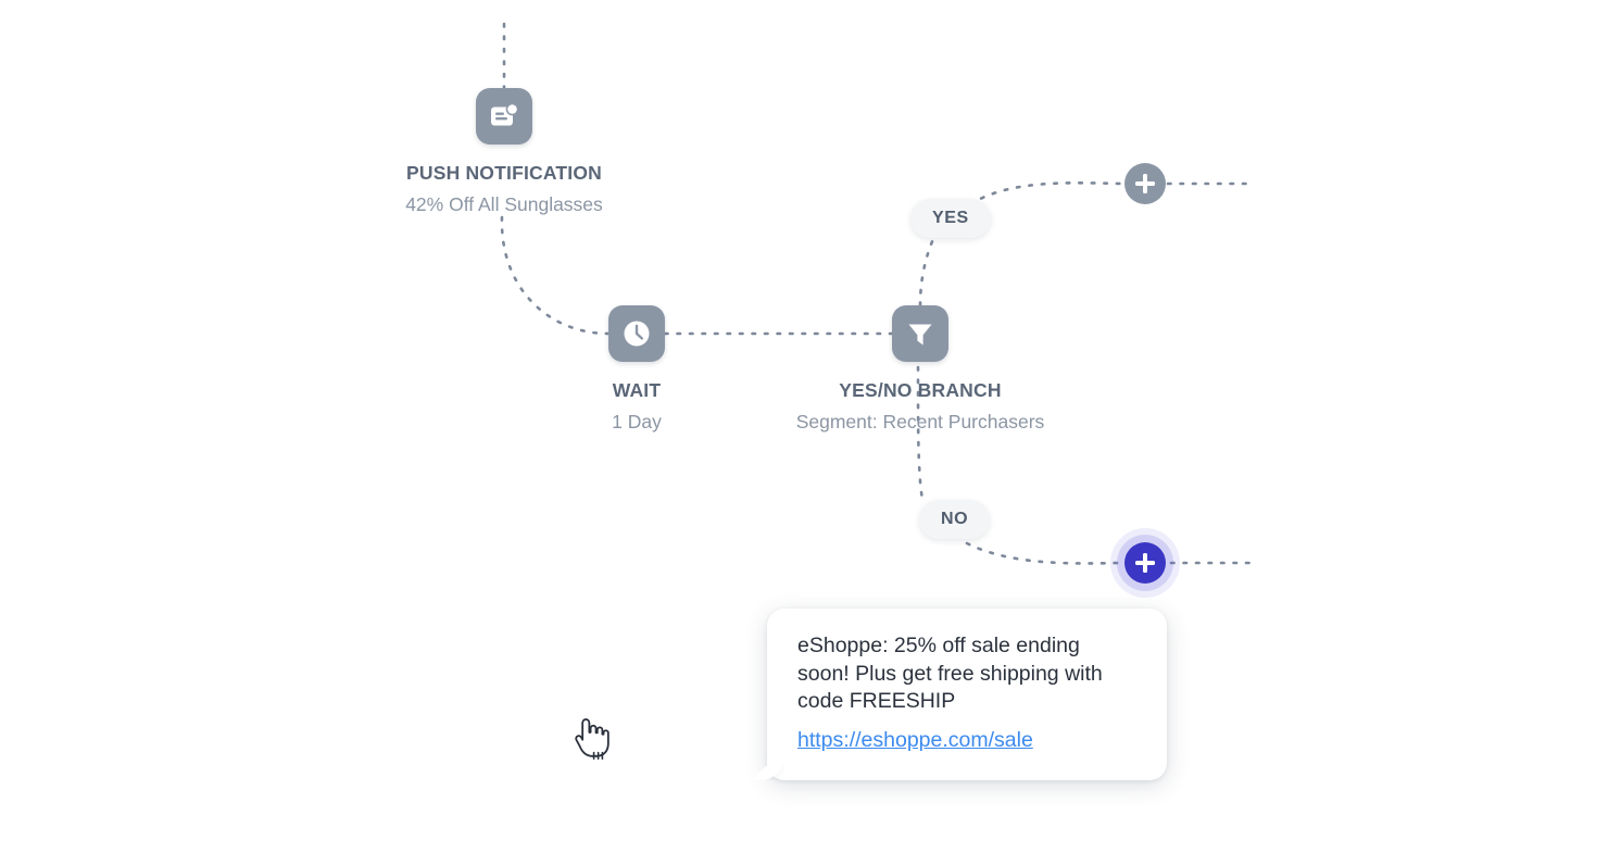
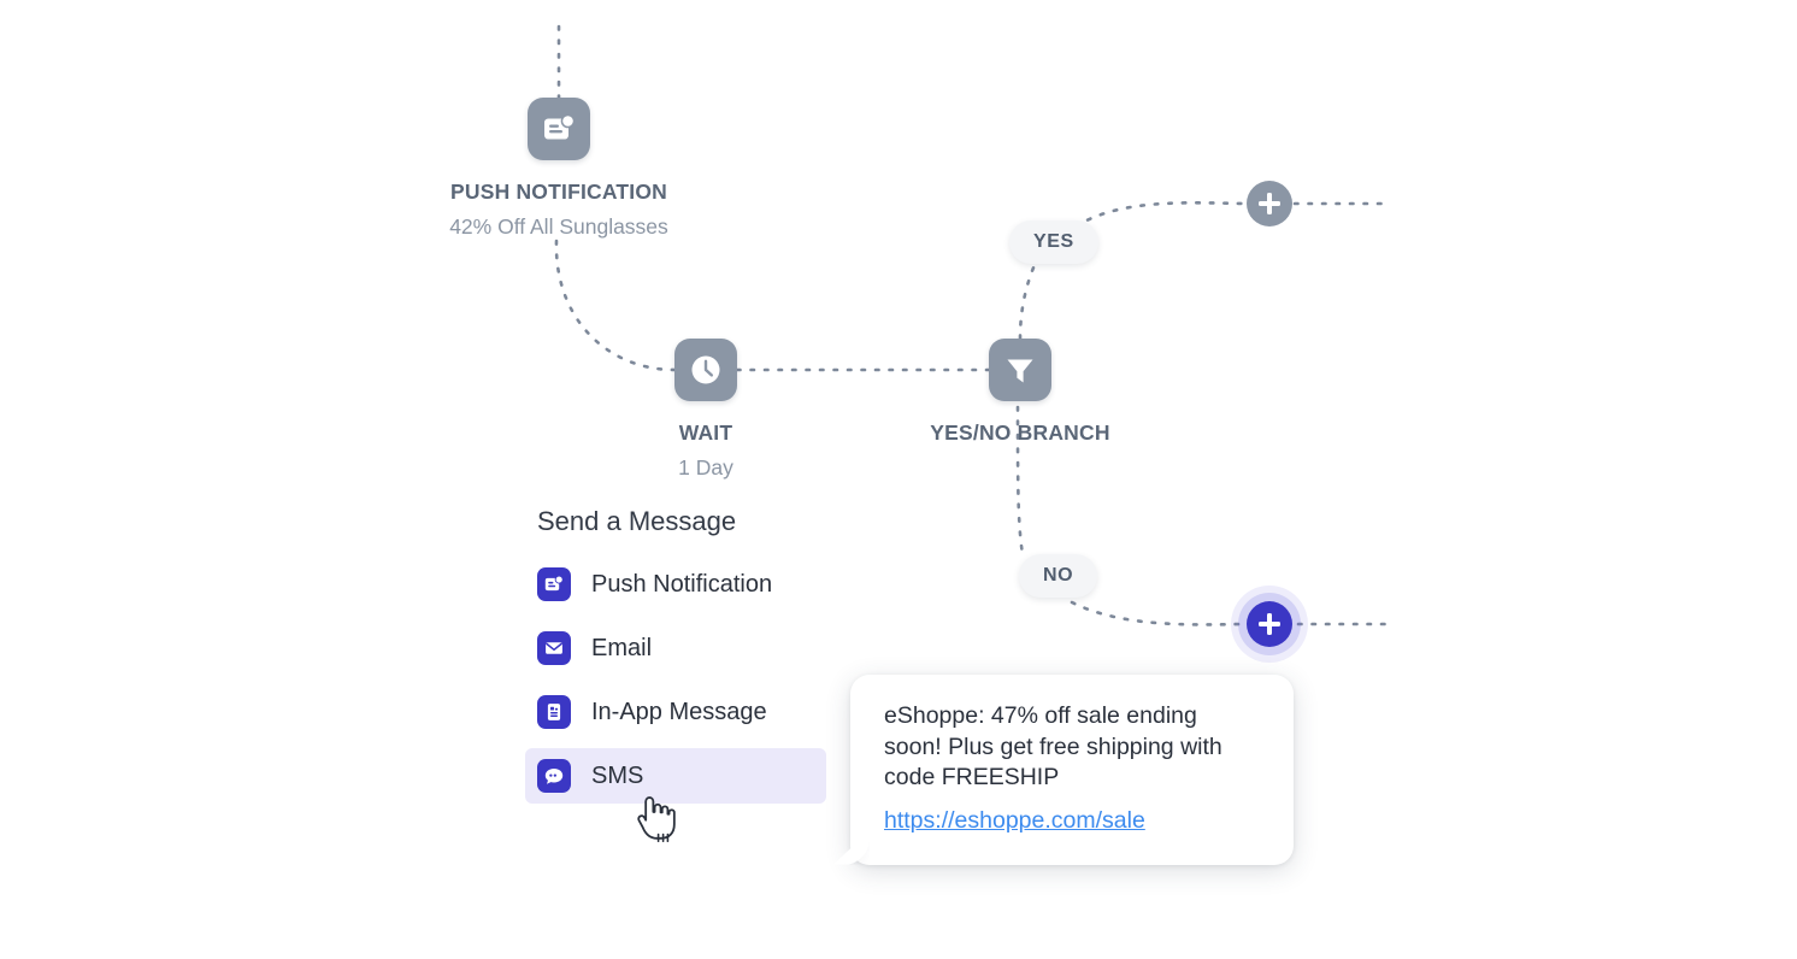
  PUSH NOTIFICATION
  42% Off All Sunglasses
  WAIT
  1 Day
  YES/NO BRANCH
- Segment: Recent Purchasers
  YES
  NO
+ Send a Message
+ Push Notification
+ Email
+ In-App Message
+ SMS
- eShoppe: 25% off sale ending soon! Plus get free shipping with code FREESHIP
+ eShoppe: 47% off sale ending soon! Plus get free shipping with code FREESHIP
  https://eshoppe.com/sale
